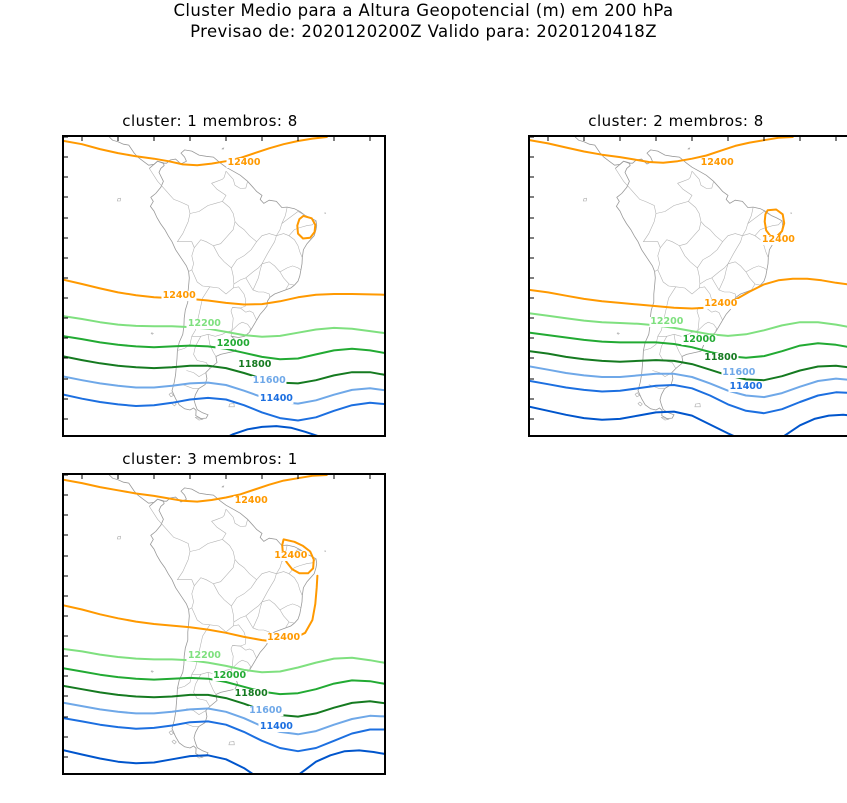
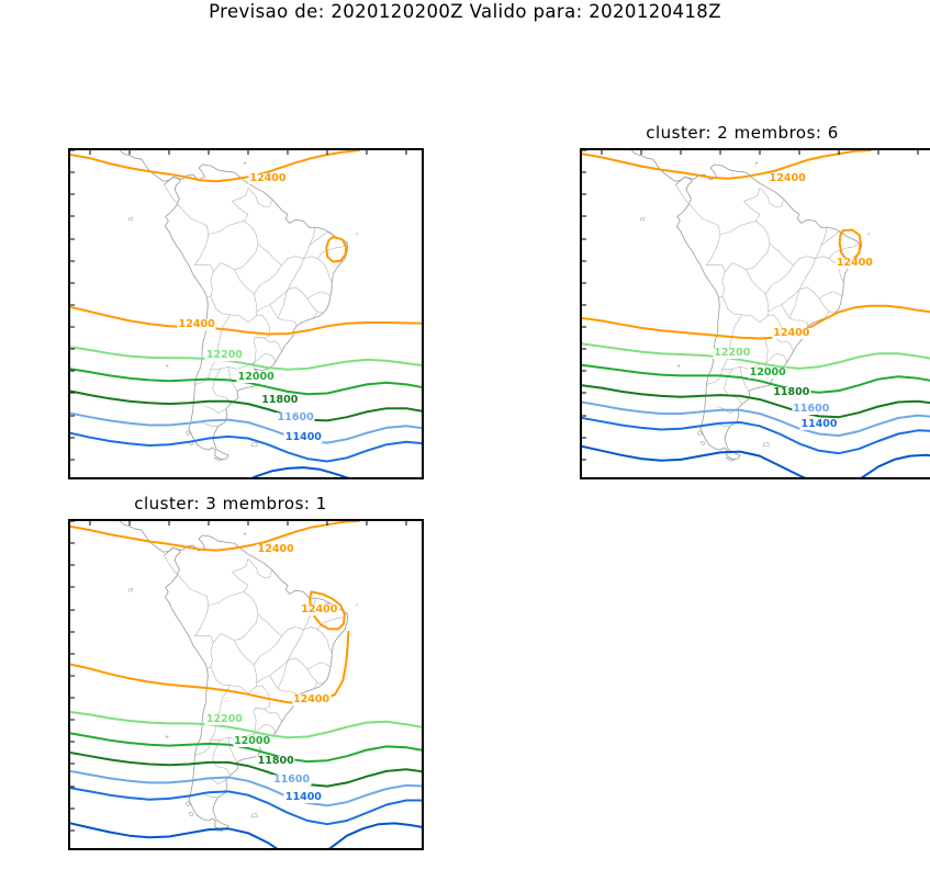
- Cluster Medio para a Altura Geopotencial (m) em 200 hPa
  Previsao de: 2020120200Z Valido para: 2020120418Z
- cluster: 1 membros: 8
  12400
  12400
  12200
  12000
  11800
  11600
  11400
- cluster: 2 membros: 8
+ cluster: 2 membros: 6
  12400
  12400
  12400
  12200
  12000
  11800
  11600
  11400
  cluster: 3 membros: 1
  12400
  12400
  12400
  12200
  12000
  11800
  11600
  11400
